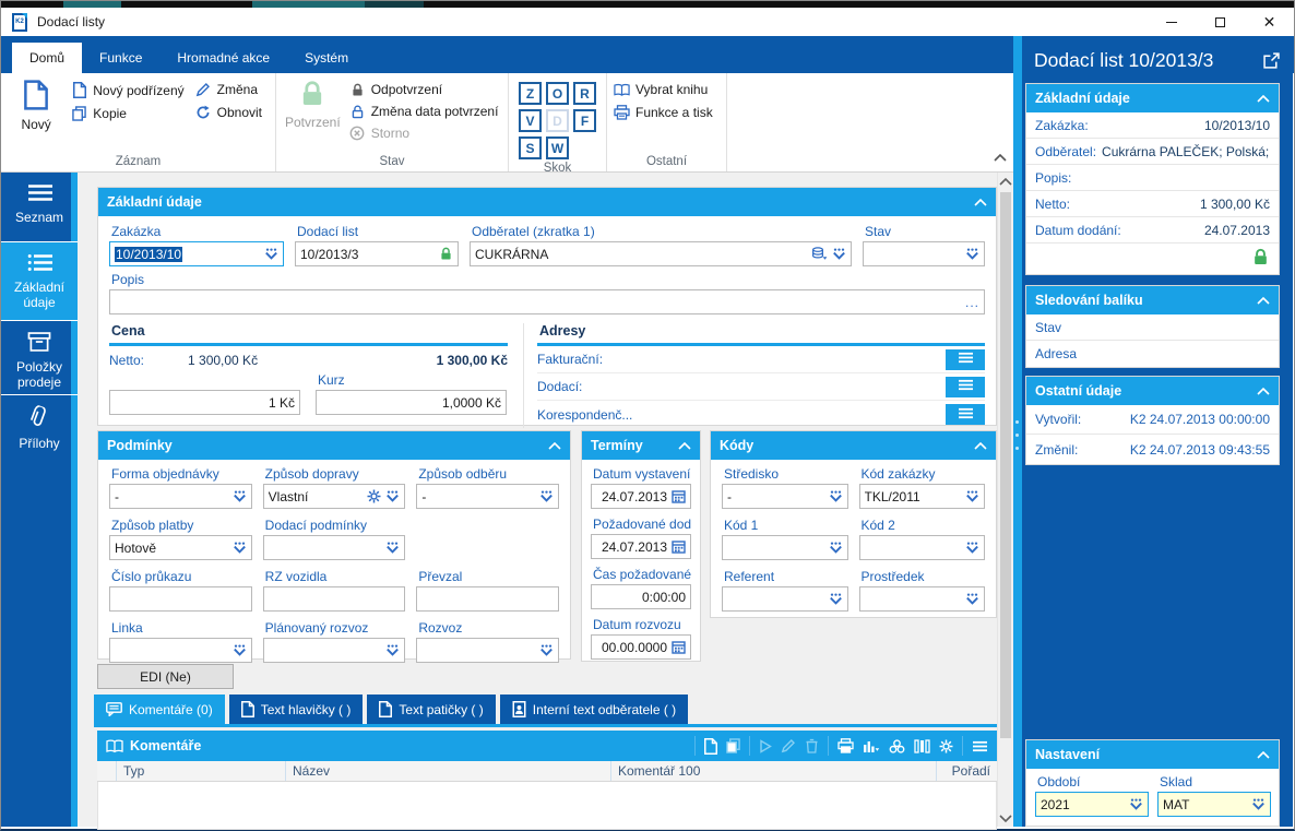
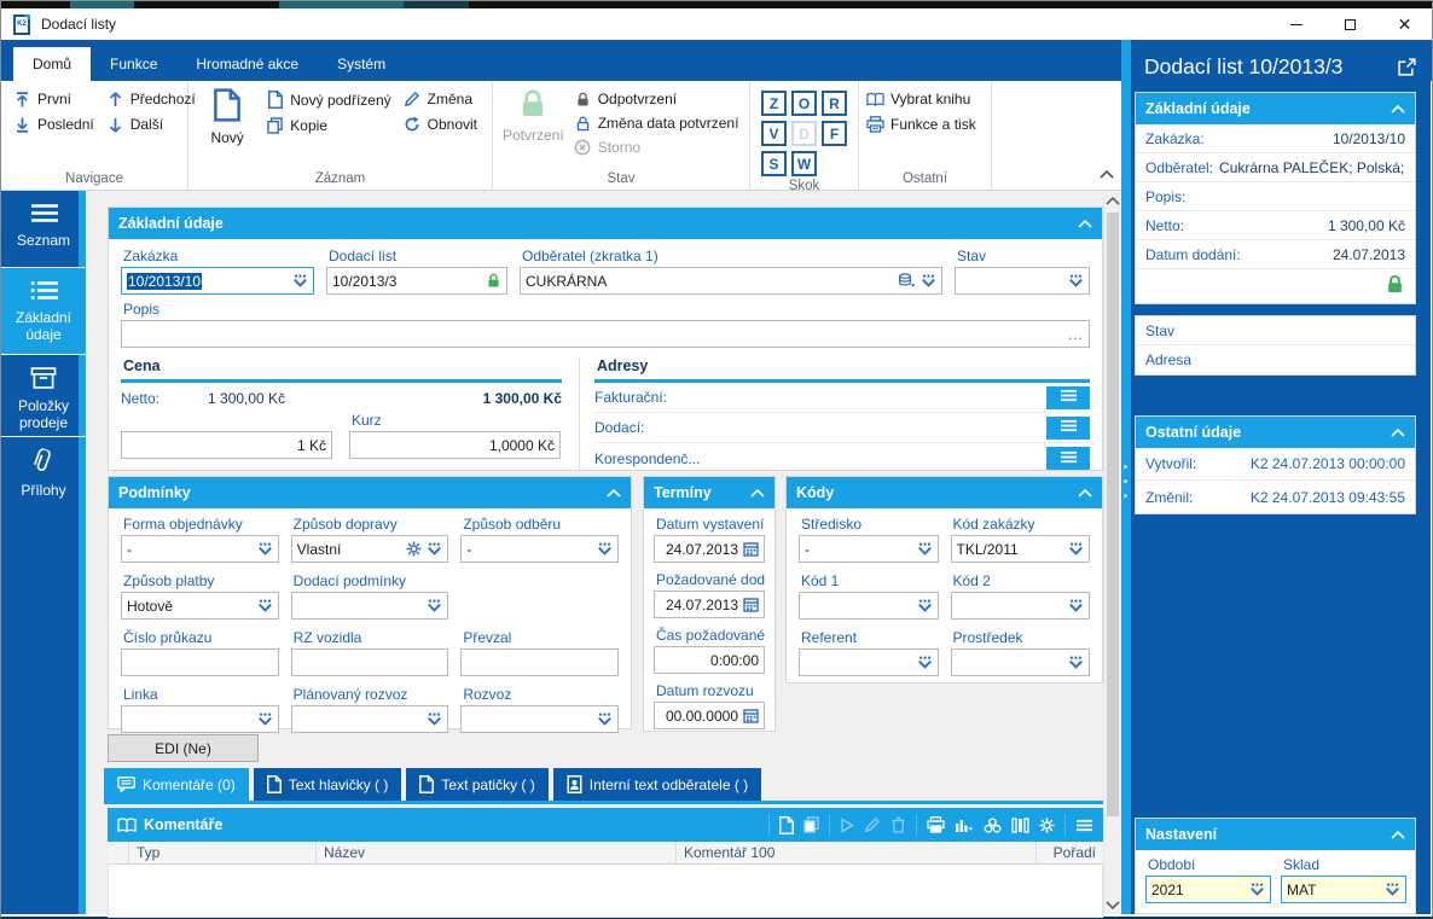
  Dodací listy
  ✕
  Domů
  Funkce
  Hromadné akce
  Systém
+ První
+ Poslední
+ Předchozí
+ Další
+ Navigace
  Nový
  Nový podřízený
  Kopie
  Změna
  Obnovit
  Záznam
  Potvrzení
  Odpotvrzení
  Změna data potvrzení
  Storno
  Stav
  Z
  O
  R
  V
  D
  F
  S
  W
  Skok
  Vybrat knihu
  Funkce a tisk
  Ostatní
  Seznam
  Základní údaje
  Položky prodeje
  Přílohy
  Základní údaje
  Zakázka
  10/2013/10
  Dodací list
  10/2013/3
  Odběratel (zkratka 1)
  CUKRÁRNA
  Stav
  Popis
  ...
  Cena
  Netto:
  1 300,00 Kč
  1 300,00 Kč
  1 Kč
  Kurz
  1,0000 Kč
  Adresy
  Fakturační:
  Dodací:
  Korespondenč...
  Podmínky
  Forma objednávky
  -
  Způsob dopravy
  Vlastní
  Způsob odběru
  -
  Způsob platby
  Hotově
  Dodací podmínky
  Číslo průkazu
  RZ vozidla
  Převzal
  Linka
  Plánovaný rozvoz
  Rozvoz
  Termíny
  Datum vystavení
  24.07.2013
  Požadované dod
  24.07.2013
  Čas požadované
  0:00:00
  Datum rozvozu
  00.00.0000
  Kódy
  Středisko
  -
  Kód zakázky
  TKL/2011
  Kód 1
  Kód 2
  Referent
  Prostředek
  EDI (Ne)
  Komentáře (0)
  Text hlavičky ( )
  Text patičky ( )
  Interní text odběratele ( )
  Komentáře
  Typ
  Název
  Komentář 100
  Pořadí
  Dodací list 10/2013/3
  Základní údaje
  Zakázka:
  10/2013/10
  Odběratel:
  Cukrárna PALEČEK; Polská;
  Popis:
  Netto:
  1 300,00 Kč
  Datum dodání:
  24.07.2013
- Sledování balíku
  Stav
  Adresa
  Ostatní údaje
  Vytvořil:
  K2 24.07.2013 00:00:00
  Změnil:
  K2 24.07.2013 09:43:55
  Nastavení
  Období
  2021
  Sklad
  MAT
